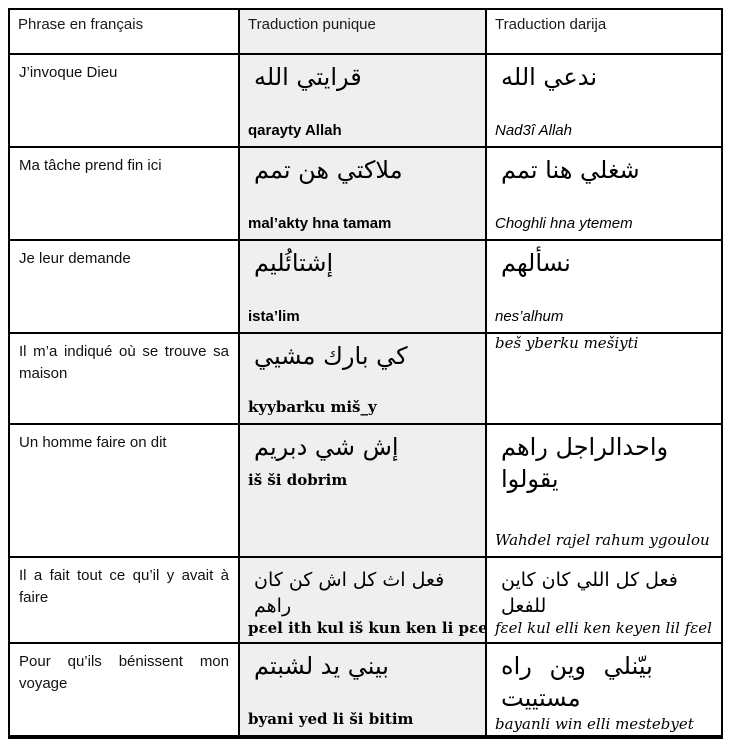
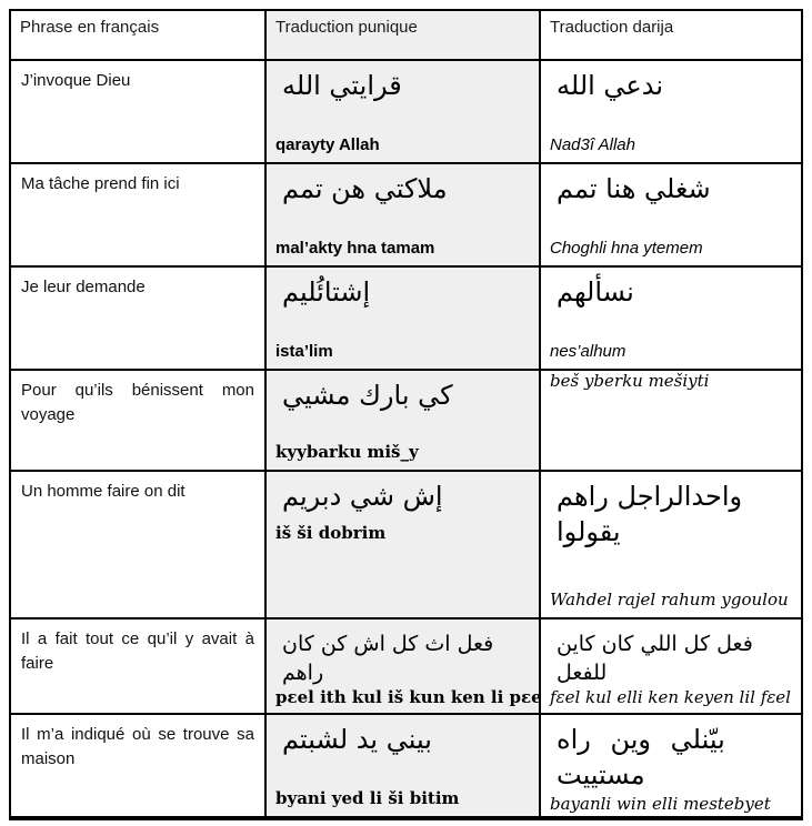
  Phrase en français
  Traduction punique
  Traduction darija
  J’invoque Dieu
  قرايتي الله
  qarayty Allah
  ندعي الله
  Nad3î Allah
  Ma tâche prend fin ici
  ملاكتي هن تمم
  mal’akty hna tamam
  شغلي هنا تمم
  Choghli hna ytemem
  Je leur demande
  إشتائُليم
  ista’lim
  نسألهم
  nes’alhum
- Il m’a indiqué où se trouve sa maison
+ Pour qu’ils bénissent mon voyage
  كي بارك مشيي
  kyybarku miš_y
  beš yberku mešiyti
  Un homme faire on dit
  إش شي دبريم
  iš ši dobrim
  واحدالراجل راهم يقولوا
  Wahdel rajel rahum ygoulou
  Il a fait tout ce qu’il y avait à faire
  فعل اث كل اش كن كان راهم
  pɛel ith kul iš kun ken li pɛe
  فعل كل اللي كان كاين للفعل
  fɛel kul elli ken keyen lil fɛel
- Pour qu’ils bénissent mon voyage
+ Il m’a indiqué où se trouve sa maison
  بيني يد لشبتم
  byani yed li ši bitim
  بيّنلي وين راه مستييت
  bayanli win elli mestebyet
